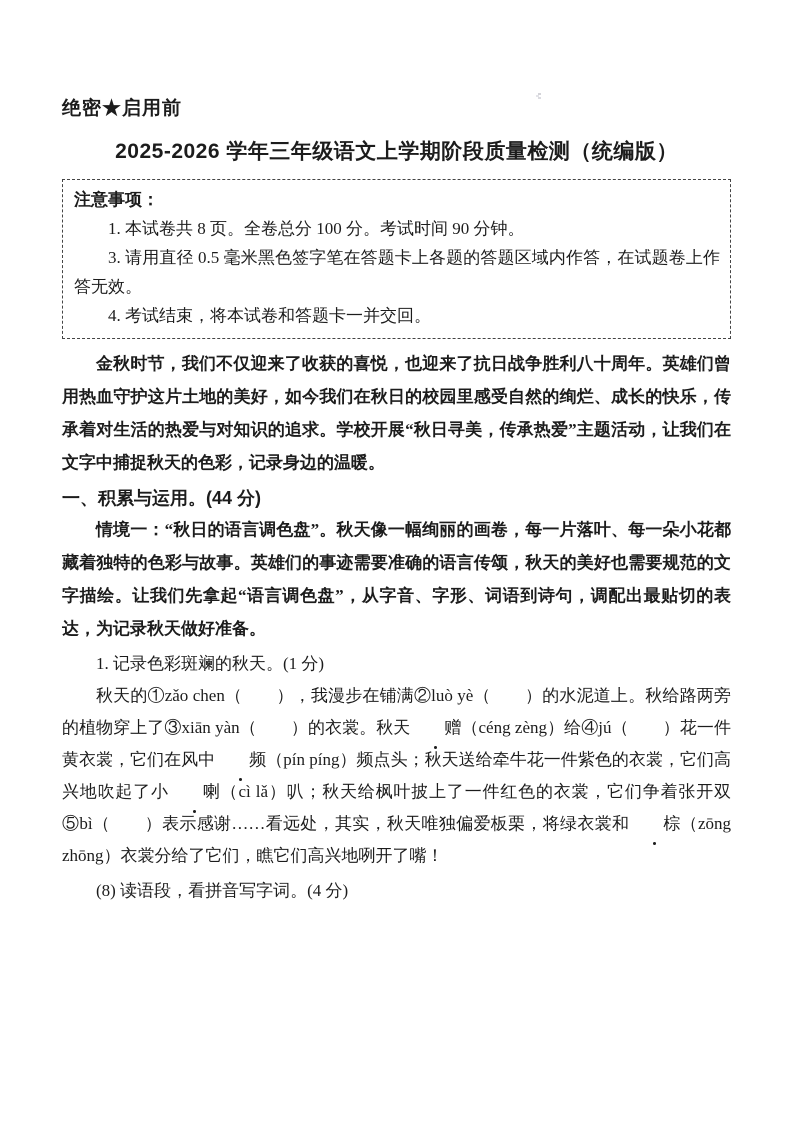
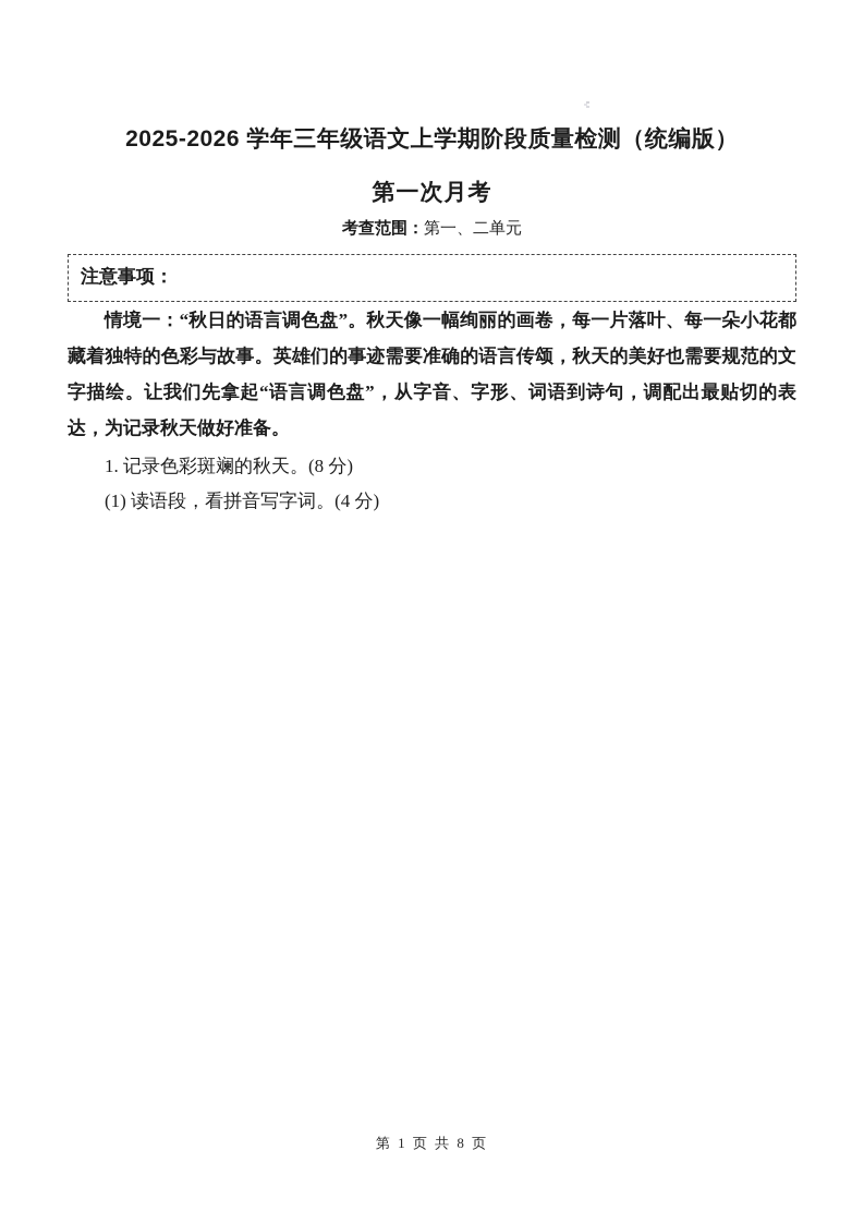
- 绝密★启用前
  2025-2026 学年三年级语文上学期阶段质量检测（统编版）
+ 第一次月考
+ 考查范围：第一、二单元
  注意事项：
- 1. 本试卷共 8 页。全卷总分 100 分。考试时间 90 分钟。
- 3. 请用直径 0.5 毫米黑色签字笔在答题卡上各题的答题区域内作答，在试题卷上作答无效。
- 4. 考试结束，将本试卷和答题卡一并交回。
- 金秋时节，我们不仅迎来了收获的喜悦，也迎来了抗日战争胜利八十周年。英雄们曾用热血守护这片土地的美好，如今我们在秋日的校园里感受自然的绚烂、成长的快乐，传承着对生活的热爱与对知识的追求。学校开展“秋日寻美，传承热爱”主题活动，让我们在文字中捕捉秋天的色彩，记录身边的温暖。
- 一、积累与运用。(44 分)
  情境一：“秋日的语言调色盘”。秋天像一幅绚丽的画卷，每一片落叶、每一朵小花都藏着独特的色彩与故事。英雄们的事迹需要准确的语言传颂，秋天的美好也需要规范的文字描绘。让我们先拿起“语言调色盘”，从字音、字形、词语到诗句，调配出最贴切的表达，为记录秋天做好准备。
- 1. 记录色彩斑斓的秋天。(1 分)
+ 1. 记录色彩斑斓的秋天。(8 分)
- 秋天的①zǎo chen（ ），我漫步在铺满②luò yè（ ）的水泥道上。秋给路两旁的植物穿上了③xiān yàn（ ）的衣裳。秋天 赠（céng zèng）给④jú（ ）花一件黄衣裳，它们在风中 频（pín píng）频点头；秋天送给牵牛花一件紫色的衣裳，它们高兴地吹起了小 喇（cì lǎ）叭；秋天给枫叶披上了一件红色的衣裳，它们争着张开双⑤bì（ ）表示感谢……看远处，其实，秋天唯独偏爱板栗，将绿衣裳和 棕（zōng zhōng）衣裳分给了它们，瞧它们高兴地咧开了嘴！
- (8) 读语段，看拼音写字词。(4 分)
+ (1) 读语段，看拼音写字词。(4 分)
+ 第 1 页 共 8 页
